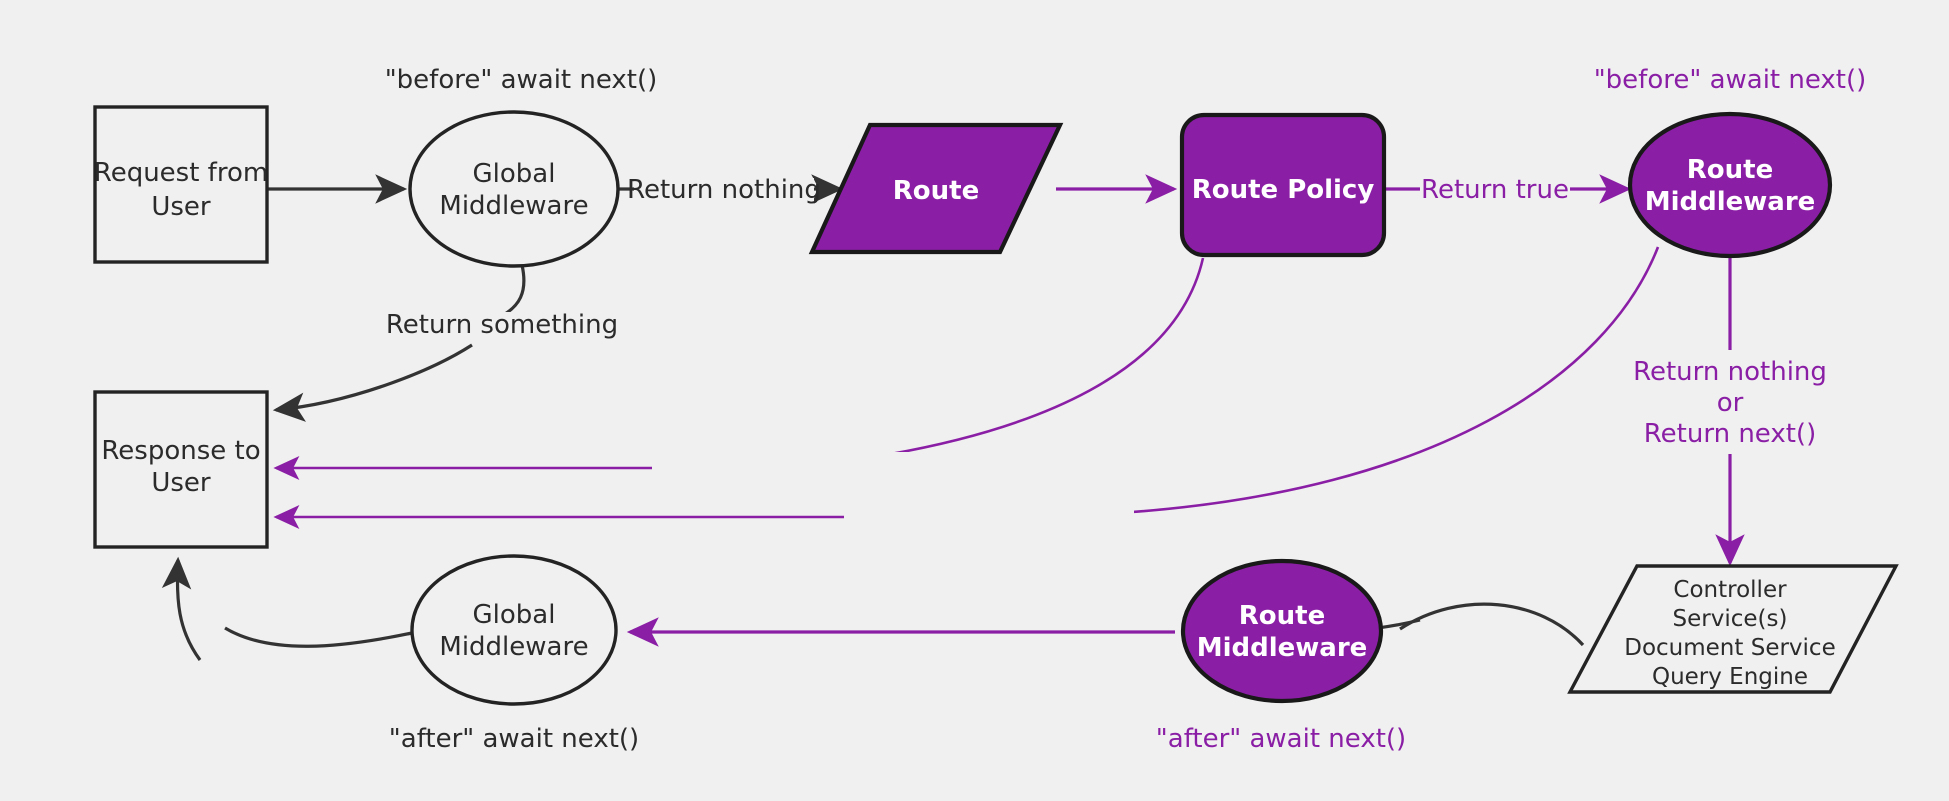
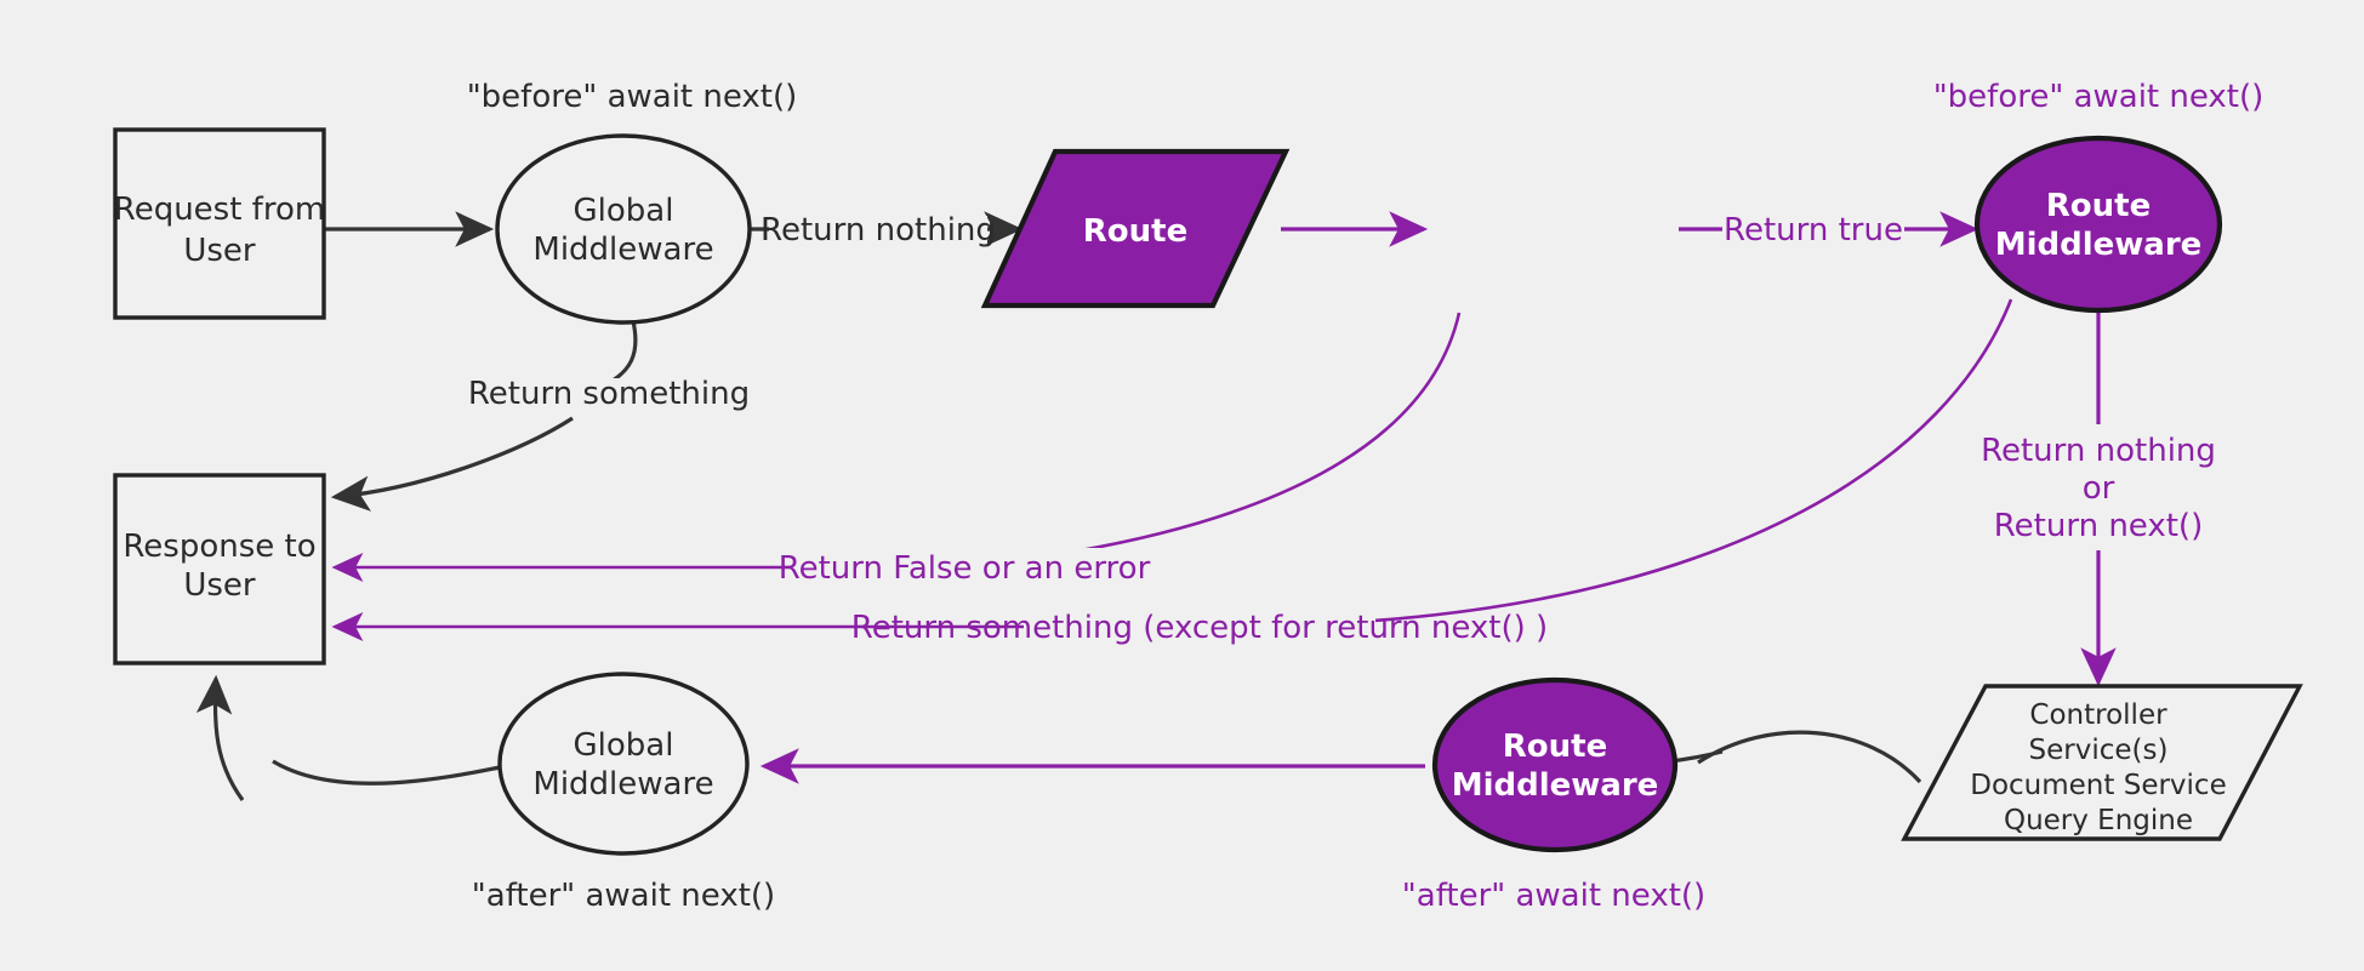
  Request from
  User
  "before" await next()
  Global
  Middleware
  Route
- Route Policy
  "before" await next()
  Route
  Middleware
  Controller
  Service(s)
  Document Service
  Query Engine
  Route
  Middleware
  "after" await next()
  Global
  Middleware
  "after" await next()
  Response to
  User
+ Return False or an error
+ Return something (except for return next() )
  Return nothing
  Return true
  Return nothing
  or
  Return next()
  Return something
